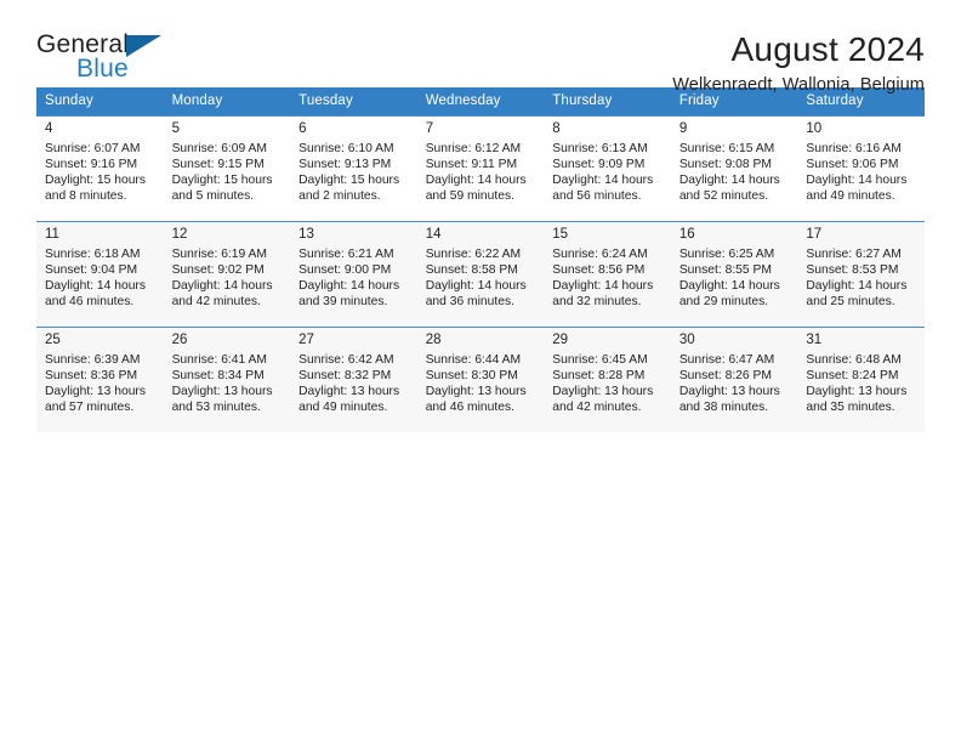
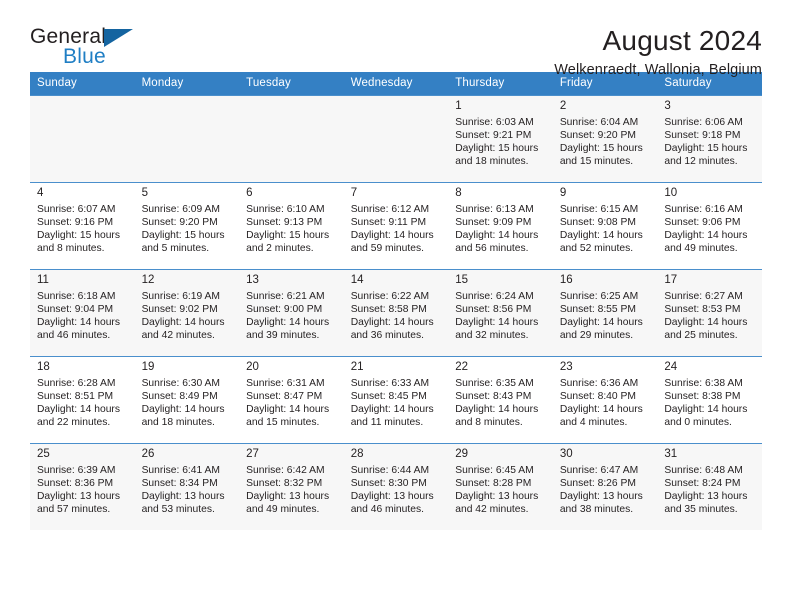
  General
  Blue
  August 2024
  Welkenraedt, Wallonia, Belgium
  Sunday	Monday	Tuesday	Wednesday	Thursday	Friday	Saturday
+ 				1Sunrise: 6:03 AM Sunset: 9:21 PM Daylight: 15 hours and 18 minutes.	2Sunrise: 6:04 AM Sunset: 9:20 PM Daylight: 15 hours and 15 minutes.	3Sunrise: 6:06 AM Sunset: 9:18 PM Daylight: 15 hours and 12 minutes.
- 4Sunrise: 6:07 AM Sunset: 9:16 PM Daylight: 15 hours and 8 minutes.	5Sunrise: 6:09 AM Sunset: 9:15 PM Daylight: 15 hours and 5 minutes.	6Sunrise: 6:10 AM Sunset: 9:13 PM Daylight: 15 hours and 2 minutes.	7Sunrise: 6:12 AM Sunset: 9:11 PM Daylight: 14 hours and 59 minutes.	8Sunrise: 6:13 AM Sunset: 9:09 PM Daylight: 14 hours and 56 minutes.	9Sunrise: 6:15 AM Sunset: 9:08 PM Daylight: 14 hours and 52 minutes.	10Sunrise: 6:16 AM Sunset: 9:06 PM Daylight: 14 hours and 49 minutes.
+ 4Sunrise: 6:07 AM Sunset: 9:16 PM Daylight: 15 hours and 8 minutes.	5Sunrise: 6:09 AM Sunset: 9:20 PM Daylight: 15 hours and 5 minutes.	6Sunrise: 6:10 AM Sunset: 9:13 PM Daylight: 15 hours and 2 minutes.	7Sunrise: 6:12 AM Sunset: 9:11 PM Daylight: 14 hours and 59 minutes.	8Sunrise: 6:13 AM Sunset: 9:09 PM Daylight: 14 hours and 56 minutes.	9Sunrise: 6:15 AM Sunset: 9:08 PM Daylight: 14 hours and 52 minutes.	10Sunrise: 6:16 AM Sunset: 9:06 PM Daylight: 14 hours and 49 minutes.
  11Sunrise: 6:18 AM Sunset: 9:04 PM Daylight: 14 hours and 46 minutes.	12Sunrise: 6:19 AM Sunset: 9:02 PM Daylight: 14 hours and 42 minutes.	13Sunrise: 6:21 AM Sunset: 9:00 PM Daylight: 14 hours and 39 minutes.	14Sunrise: 6:22 AM Sunset: 8:58 PM Daylight: 14 hours and 36 minutes.	15Sunrise: 6:24 AM Sunset: 8:56 PM Daylight: 14 hours and 32 minutes.	16Sunrise: 6:25 AM Sunset: 8:55 PM Daylight: 14 hours and 29 minutes.	17Sunrise: 6:27 AM Sunset: 8:53 PM Daylight: 14 hours and 25 minutes.
+ 18Sunrise: 6:28 AM Sunset: 8:51 PM Daylight: 14 hours and 22 minutes.	19Sunrise: 6:30 AM Sunset: 8:49 PM Daylight: 14 hours and 18 minutes.	20Sunrise: 6:31 AM Sunset: 8:47 PM Daylight: 14 hours and 15 minutes.	21Sunrise: 6:33 AM Sunset: 8:45 PM Daylight: 14 hours and 11 minutes.	22Sunrise: 6:35 AM Sunset: 8:43 PM Daylight: 14 hours and 8 minutes.	23Sunrise: 6:36 AM Sunset: 8:40 PM Daylight: 14 hours and 4 minutes.	24Sunrise: 6:38 AM Sunset: 8:38 PM Daylight: 14 hours and 0 minutes.
  25Sunrise: 6:39 AM Sunset: 8:36 PM Daylight: 13 hours and 57 minutes.	26Sunrise: 6:41 AM Sunset: 8:34 PM Daylight: 13 hours and 53 minutes.	27Sunrise: 6:42 AM Sunset: 8:32 PM Daylight: 13 hours and 49 minutes.	28Sunrise: 6:44 AM Sunset: 8:30 PM Daylight: 13 hours and 46 minutes.	29Sunrise: 6:45 AM Sunset: 8:28 PM Daylight: 13 hours and 42 minutes.	30Sunrise: 6:47 AM Sunset: 8:26 PM Daylight: 13 hours and 38 minutes.	31Sunrise: 6:48 AM Sunset: 8:24 PM Daylight: 13 hours and 35 minutes.
